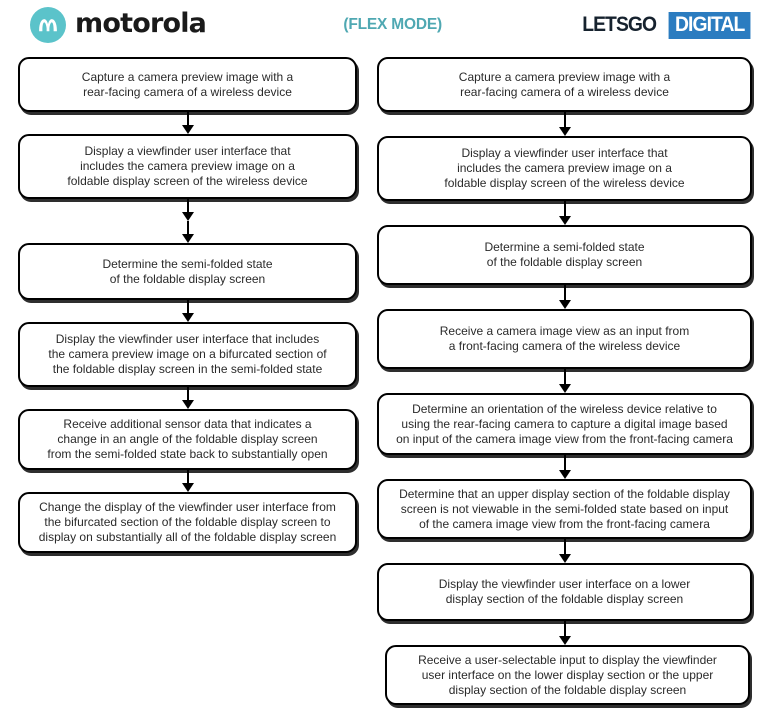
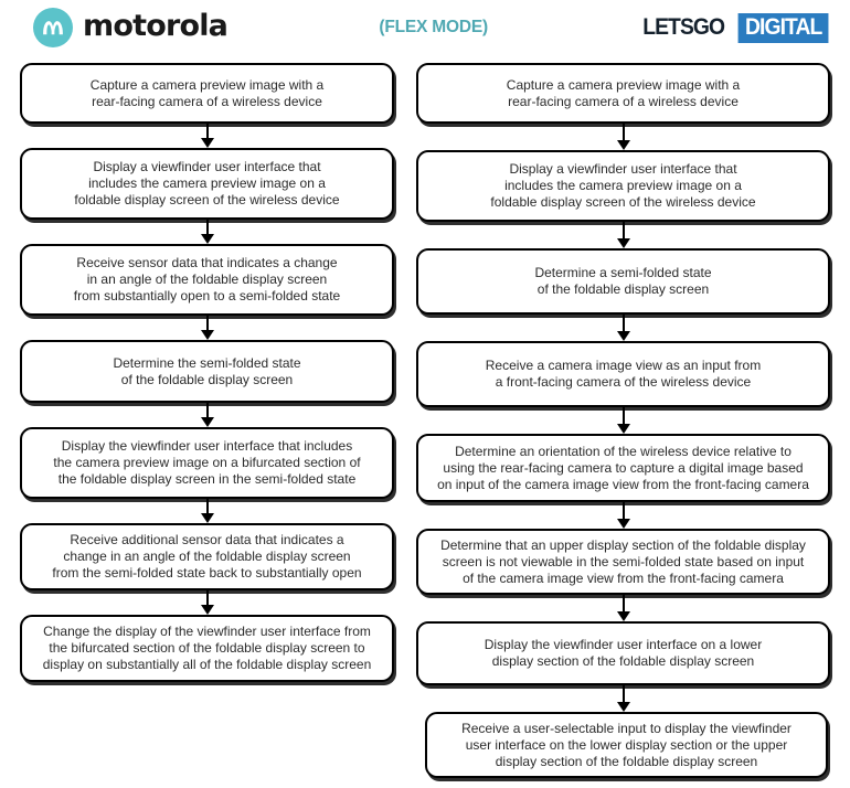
  motorola
  (FLEX MODE)
  LETSGO
  DIGITAL
  Capture a camera preview image with a
  rear-facing camera of a wireless device
  Display a viewfinder user interface that
  includes the camera preview image on a
  foldable display screen of the wireless device
+ Receive sensor data that indicates a change
+ in an angle of the foldable display screen
+ from substantially open to a semi-folded state
  Determine the semi-folded state
  of the foldable display screen
  Display the viewfinder user interface that includes
  the camera preview image on a bifurcated section of
  the foldable display screen in the semi-folded state
  Receive additional sensor data that indicates a
  change in an angle of the foldable display screen
  from the semi-folded state back to substantially open
  Change the display of the viewfinder user interface from
  the bifurcated section of the foldable display screen to
  display on substantially all of the foldable display screen
  Capture a camera preview image with a
  rear-facing camera of a wireless device
  Display a viewfinder user interface that
  includes the camera preview image on a
  foldable display screen of the wireless device
  Determine a semi-folded state
  of the foldable display screen
  Receive a camera image view as an input from
  a front-facing camera of the wireless device
  Determine an orientation of the wireless device relative to
  using the rear-facing camera to capture a digital image based
  on input of the camera image view from the front-facing camera
  Determine that an upper display section of the foldable display
  screen is not viewable in the semi-folded state based on input
  of the camera image view from the front-facing camera
  Display the viewfinder user interface on a lower
  display section of the foldable display screen
  Receive a user-selectable input to display the viewfinder
  user interface on the lower display section or the upper
  display section of the foldable display screen
